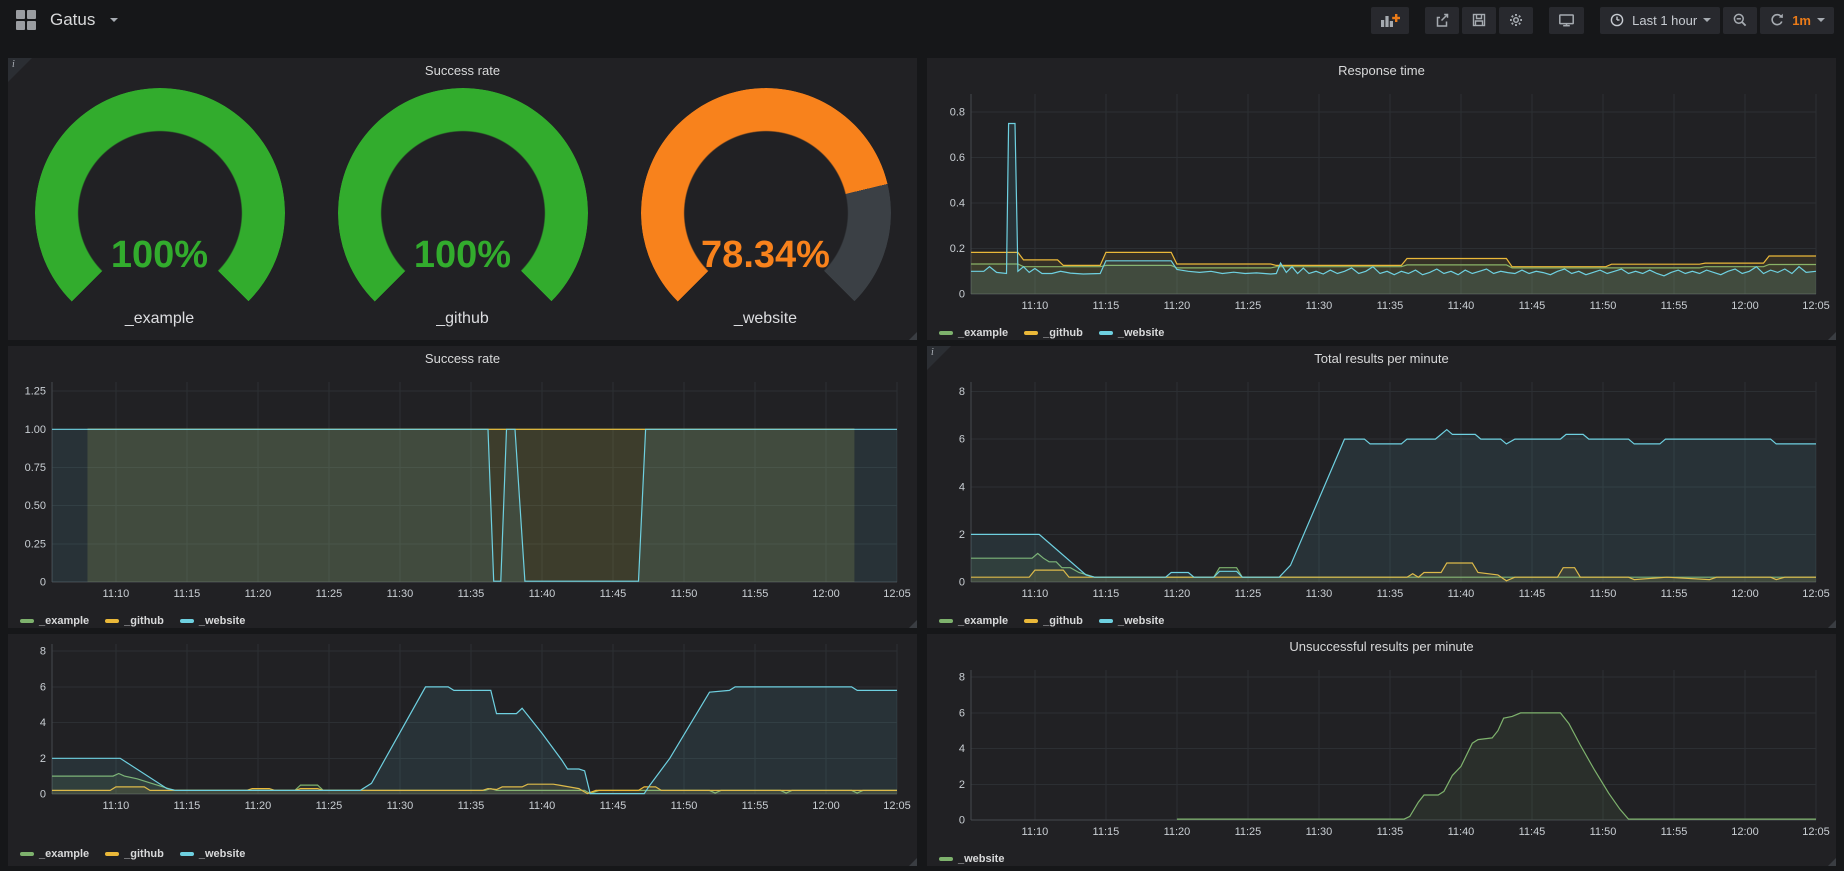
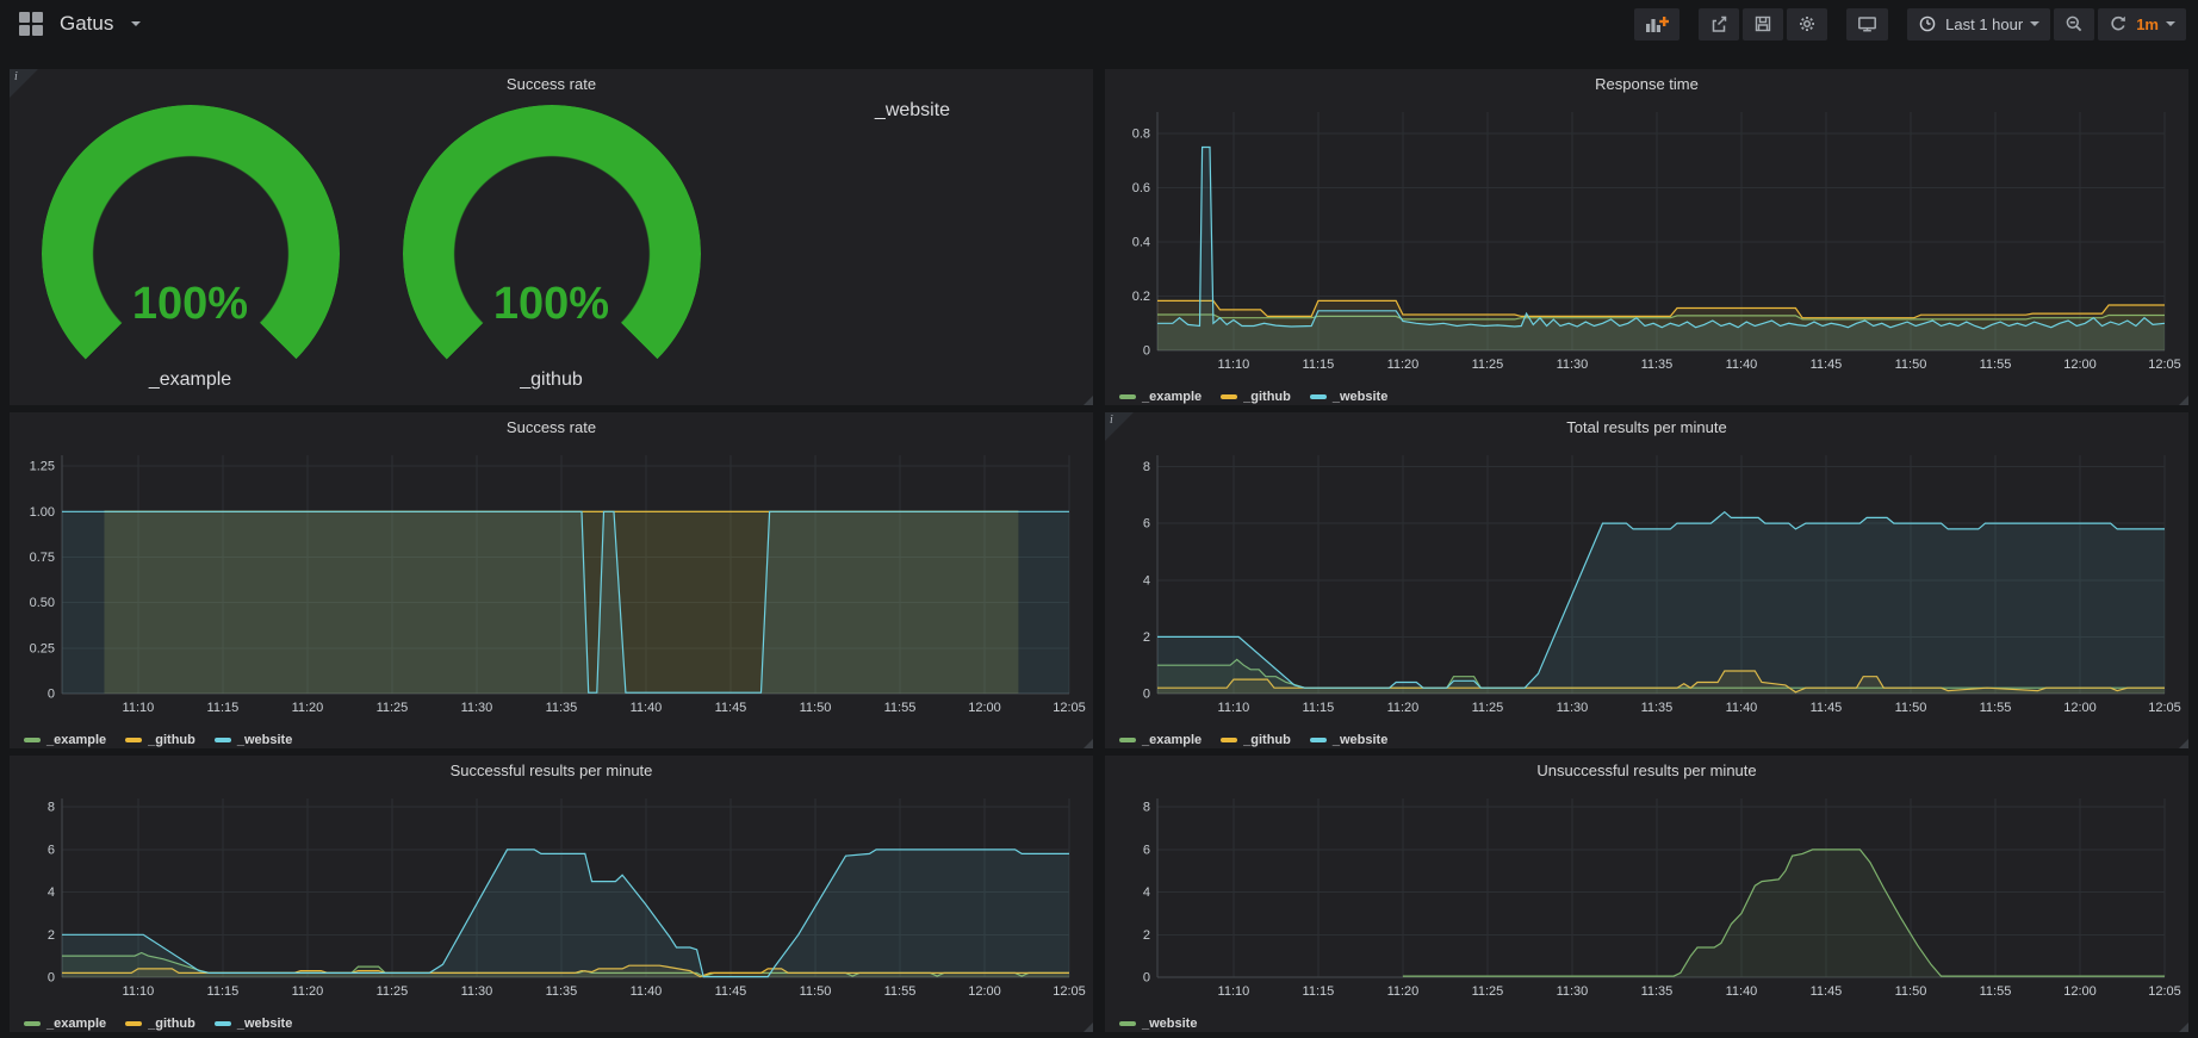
  Gatus
  Last 1 hour
  1m
  i
  Success rate
  100%
  _example
  100%
  _github
- 78.34%
  _website
  Response time
  0
  0.2
  0.4
  0.6
  0.8
  11:10
  11:15
  11:20
  11:25
  11:30
  11:35
  11:40
  11:45
  11:50
  11:55
  12:00
  12:05
  _example
  _github
  _website
  Success rate
  0
  0.25
  0.50
  0.75
  1.00
  1.25
  11:10
  11:15
  11:20
  11:25
  11:30
  11:35
  11:40
  11:45
  11:50
  11:55
  12:00
  12:05
  _example
  _github
  _website
  i
  Total results per minute
  0
  2
  4
  6
  8
  11:10
  11:15
  11:20
  11:25
  11:30
  11:35
  11:40
  11:45
  11:50
  11:55
  12:00
  12:05
  _example
  _github
  _website
+ Successful results per minute
  0
  2
  4
  6
  8
  11:10
  11:15
  11:20
  11:25
  11:30
  11:35
  11:40
  11:45
  11:50
  11:55
  12:00
  12:05
  _example
  _github
  _website
  Unsuccessful results per minute
  0
  2
  4
  6
  8
  11:10
  11:15
  11:20
  11:25
  11:30
  11:35
  11:40
  11:45
  11:50
  11:55
  12:00
  12:05
  _website
